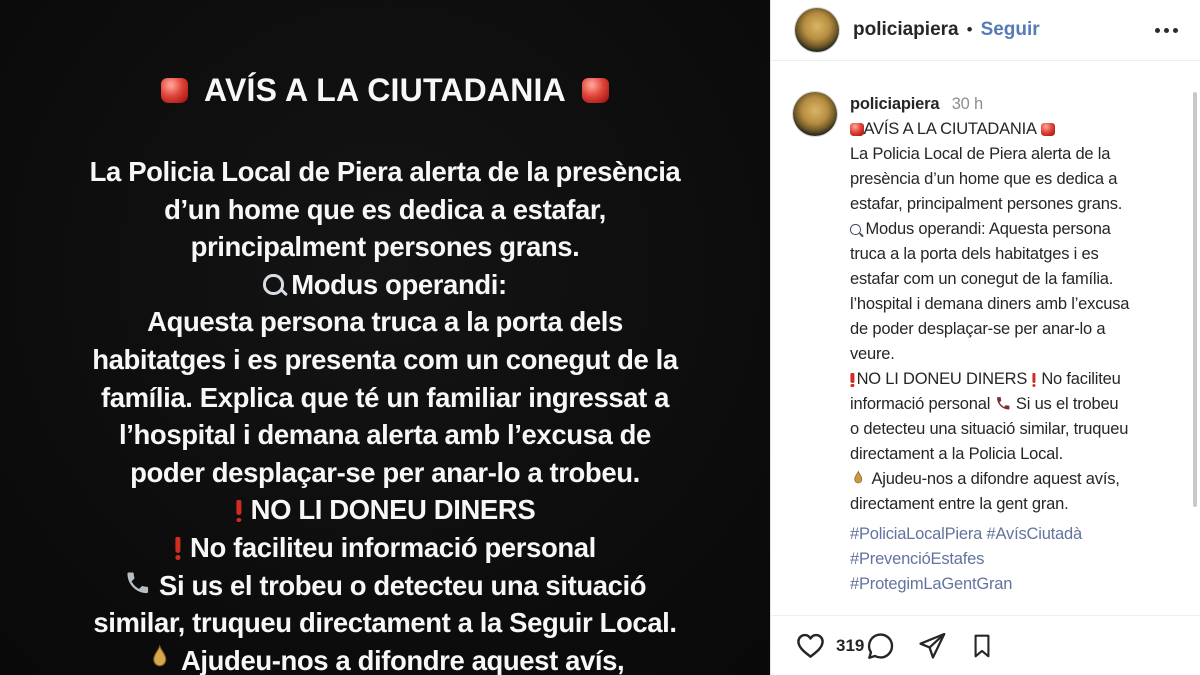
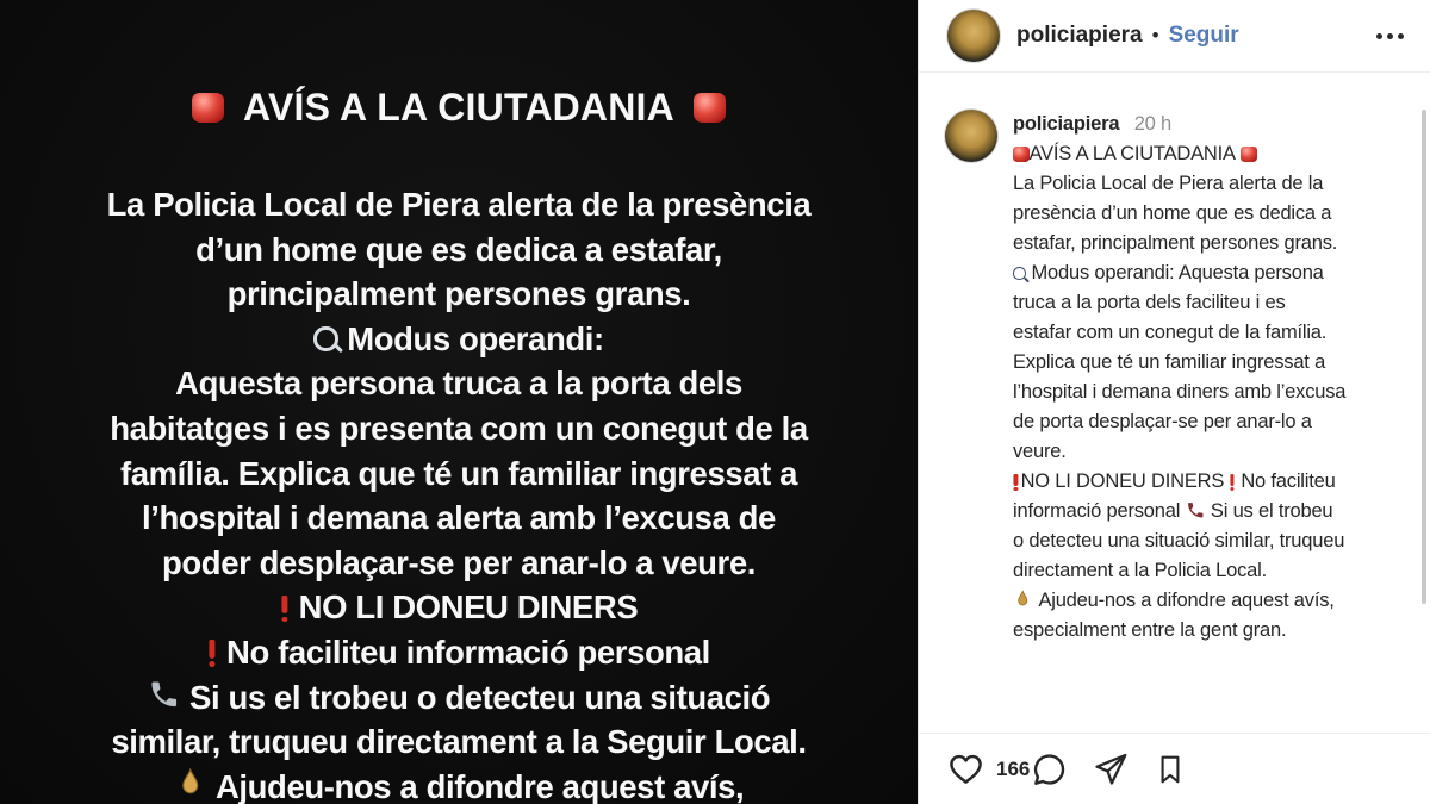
  AVÍS A LA CIUTADANIA
  La Policia Local de Piera alerta de la presència
  d’un home que es dedica a estafar,
  principalment persones grans.
  Modus operandi:
  Aquesta persona truca a la porta dels
  habitatges i es presenta com un conegut de la
  família. Explica que té un familiar ingressat a
  l’hospital i demana alerta amb l’excusa de
- poder desplaçar-se per anar-lo a trobeu.
+ poder desplaçar-se per anar-lo a veure.
  NO LI DONEU DINERS
  No faciliteu informació personal
  Si us el trobeu o detecteu una situació
  similar, truqueu directament a la Seguir Local.
  Ajudeu-nos a difondre aquest avís,
  policiapiera
  •
  Seguir
- policiapiera 30 h
+ policiapiera 20 h
  AVÍS A LA CIUTADANIA
  La Policia Local de Piera alerta de la
  presència d’un home que es dedica a
  estafar, principalment persones grans.
  Modus operandi: Aquesta persona
- truca a la porta dels habitatges i es
+ truca a la porta dels faciliteu i es
  estafar com un conegut de la família.
+ Explica que té un familiar ingressat a
  l’hospital i demana diners amb l’excusa
- de poder desplaçar-se per anar-lo a
+ de porta desplaçar-se per anar-lo a
  veure.
  NO LI DONEU DINERS No faciliteu
  informació personal Si us el trobeu
  o detecteu una situació similar, truqueu
  directament a la Policia Local.
  Ajudeu-nos a difondre aquest avís,
- directament entre la gent gran.
+ especialment entre la gent gran.
- #PoliciaLocalPiera #AvísCiutadà
- #PrevencióEstafes
- #ProtegimLaGentGran
- 319
+ 166
